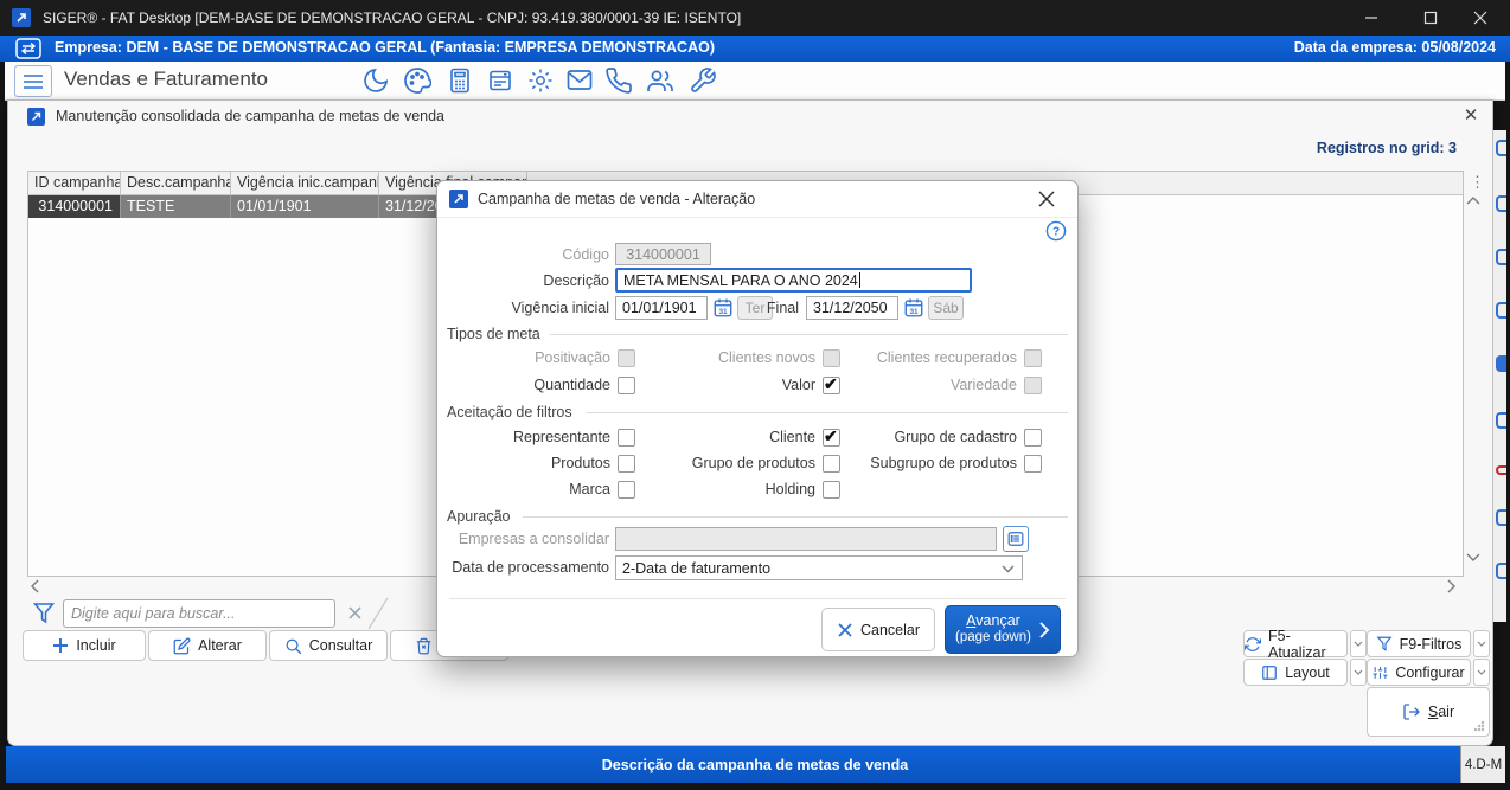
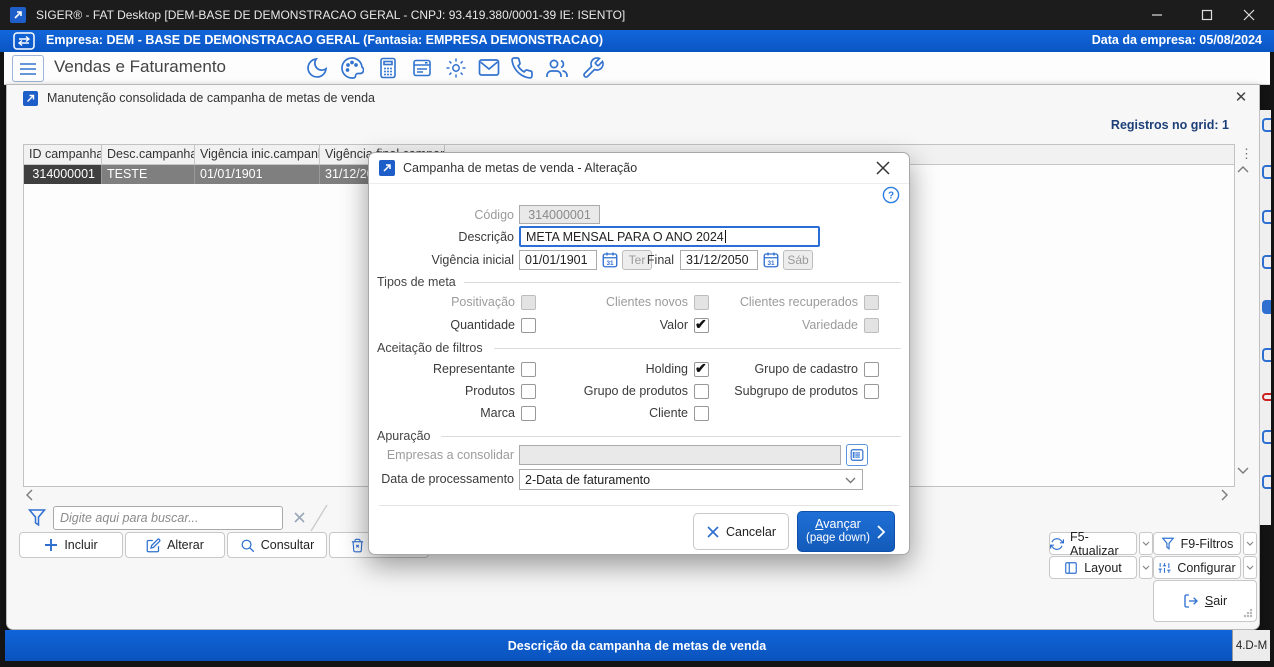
  SIGER® - FAT Desktop [DEM-BASE DE DEMONSTRACAO GERAL - CNPJ: 93.419.380/0001-39 IE: ISENTO]
  Empresa: DEM - BASE DE DEMONSTRACAO GERAL (Fantasia: EMPRESA DEMONSTRACAO)
  Data da empresa: 05/08/2024
  Vendas e Faturamento
  Manutenção consolidada de campanha de metas de venda
  ✕
- Registros no grid: 3
+ Registros no grid: 1
  ID campanha
  Desc.campanha
  Vigência inic.campan
  314000001
  TESTE
  01/01/1901
  31/12/2
  ⋮
  Digite aqui para buscar...
  Incluir
  Alterar
  Consultar
  F5-Atualizar
  F9-Filtros
  Layout
  Configurar
  Sair
  Campanha de metas de venda - Alteração
  ?
  Código
  314000001
  Descrição
  META MENSAL PARA O ANO 2024
  Vigência inicial
  01/01/1901
  Ter
  Final
  31/12/2050
  Sáb
  Tipos de meta
  Positivação
  Clientes novos
  Clientes recuperados
  Quantidade
  Valor
  Variedade
  Aceitação de filtros
  Representante
- Cliente
+ Holding
  Grupo de cadastro
  Produtos
  Grupo de produtos
  Subgrupo de produtos
  Marca
- Holding
+ Cliente
  Apuração
  Empresas a consolidar
  Data de processamento
  2-Data de faturamento
  Cancelar
  Avançar
  (page down)
  Descrição da campanha de metas de venda
  4.D-M
